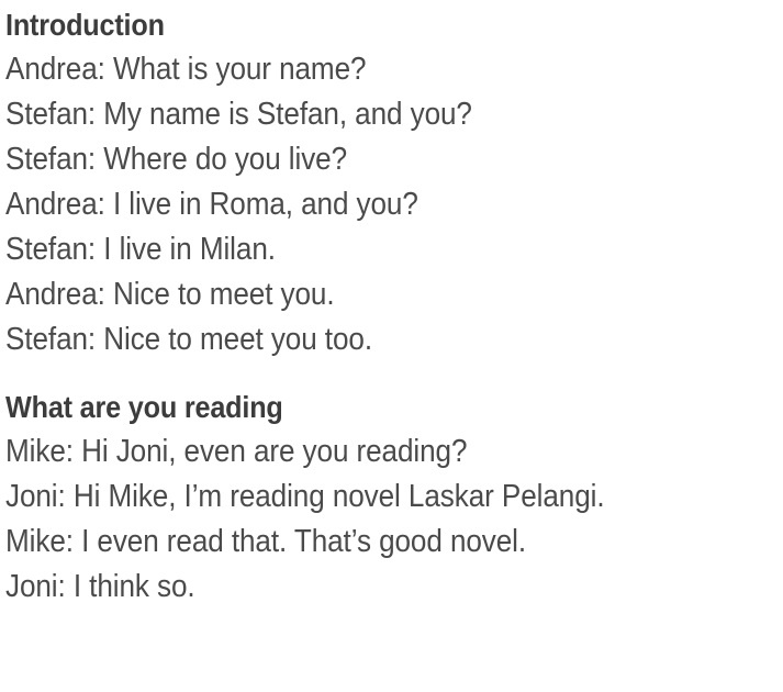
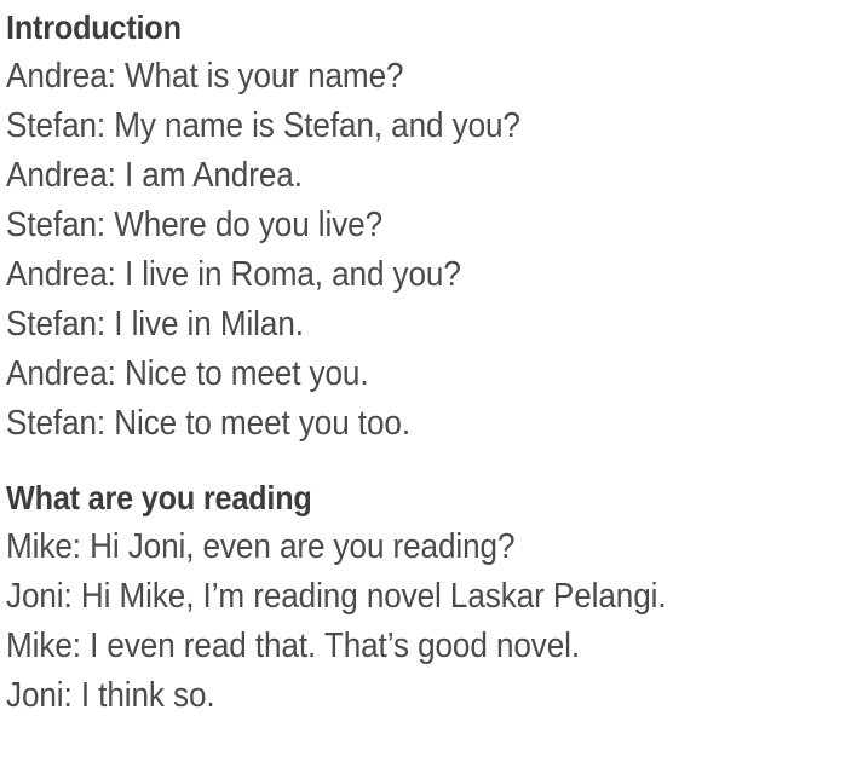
  Introduction
  Andrea: What is your name?
  Stefan: My name is Stefan, and you?
+ Andrea: I am Andrea.
  Stefan: Where do you live?
  Andrea: I live in Roma, and you?
  Stefan: I live in Milan.
  Andrea: Nice to meet you.
  Stefan: Nice to meet you too.
  What are you reading
  Mike: Hi Joni, even are you reading?
  Joni: Hi Mike, I’m reading novel Laskar Pelangi.
  Mike: I even read that. That’s good novel.
  Joni: I think so.
